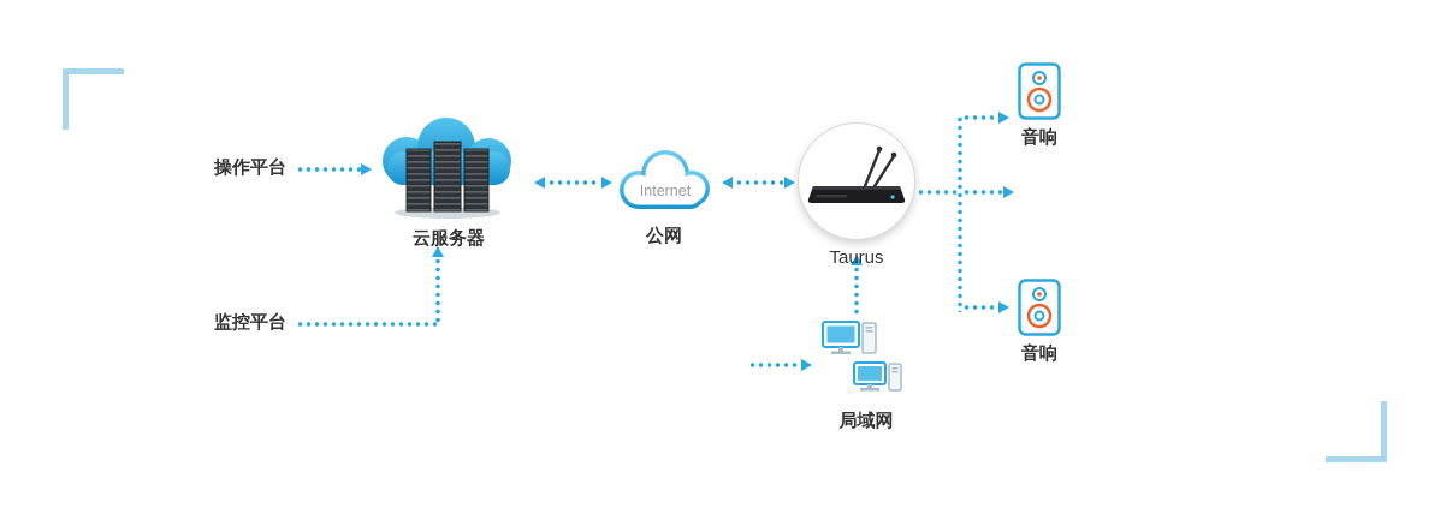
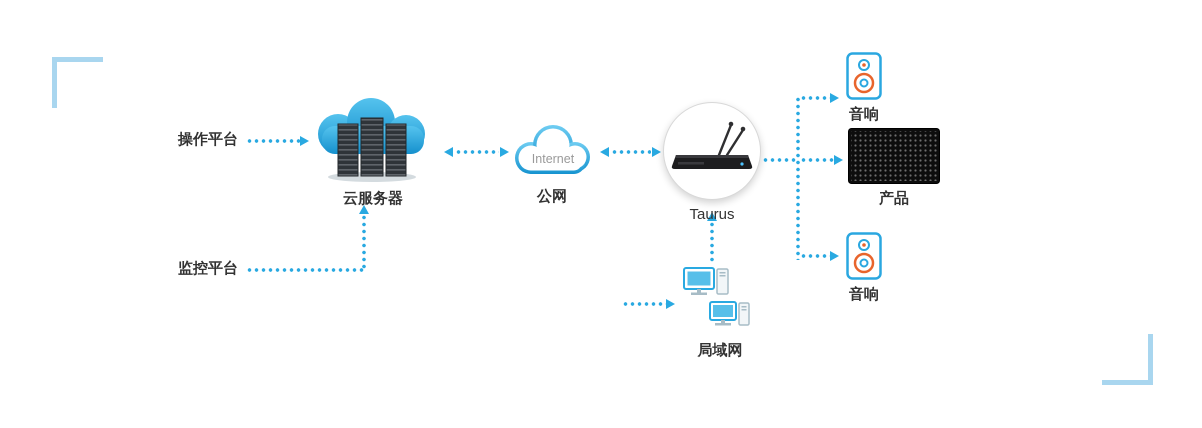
  操作平台
  监控平台
  云服务器
  Internet
  公网
  Taurus
  音响
+ 产品
  音响
  局域网
